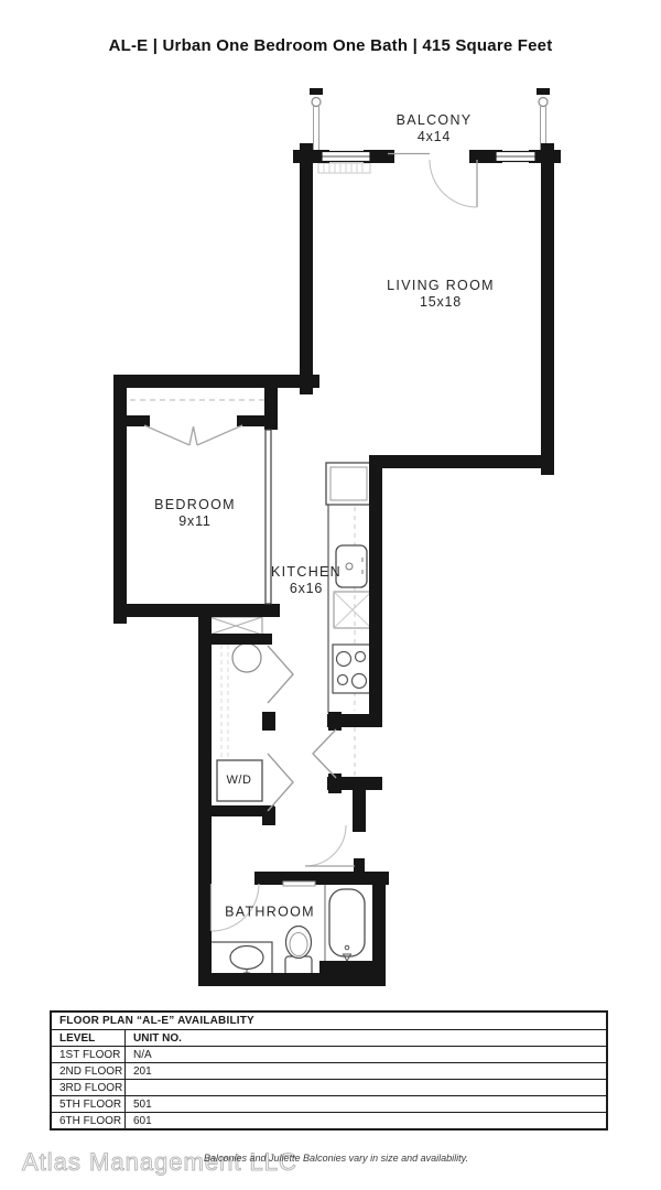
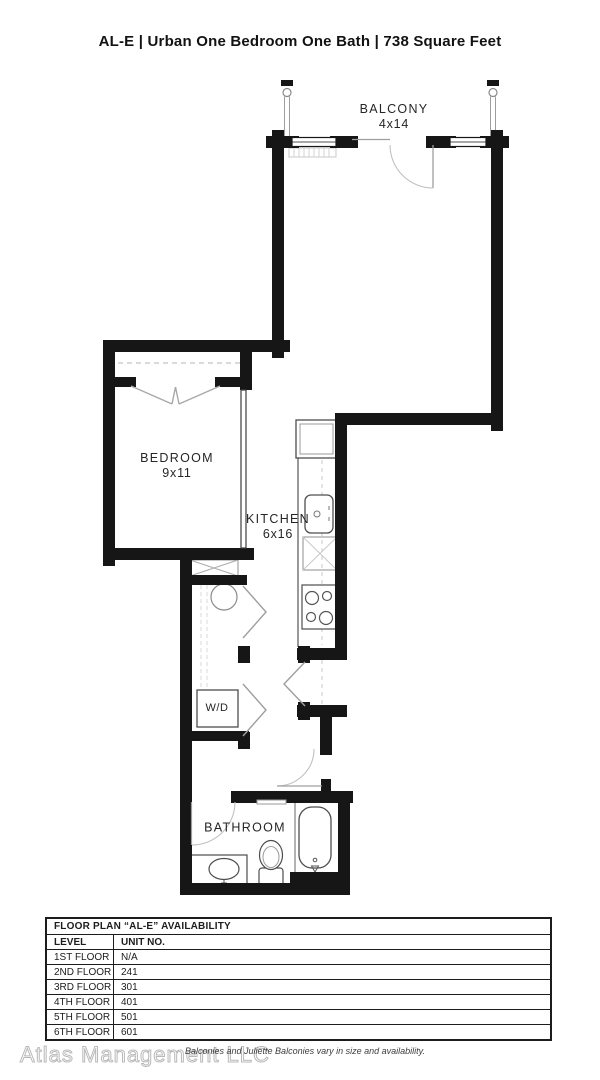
- AL-E | Urban One Bedroom One Bath | 415 Square Feet
+ AL-E | Urban One Bedroom One Bath | 738 Square Feet
  BALCONY
  4x14
- LIVING ROOM
- 15x18
  BEDROOM
  9x11
  KITCHEN
  6x16
  BATHROOM
  W/D
  FLOOR PLAN “AL-E” AVAILABILITY
  LEVEL
  UNIT NO.
  1ST FLOOR
  N/A
  2ND FLOOR
- 201
+ 241
  3RD FLOOR
+ 301
+ 4TH FLOOR
+ 401
  5TH FLOOR
  501
  6TH FLOOR
  601
  Atlas Management LLC
  Balconies and Juliette Balconies vary in size and availability.
